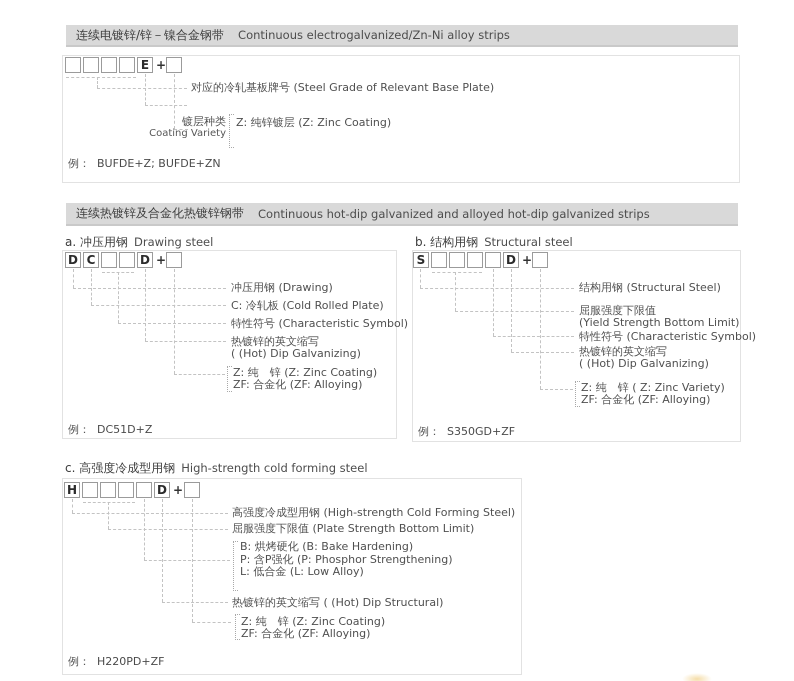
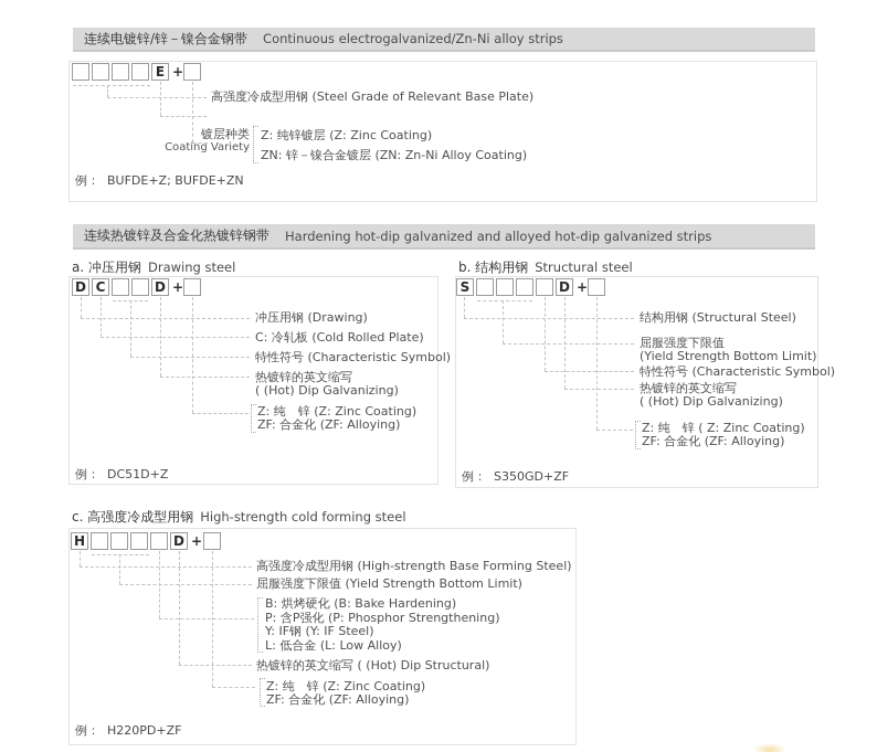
  连续电镀锌/锌－镍合金钢带
  Continuous electrogalvanized/Zn-Ni alloy strips
  E
  +
- 对应的冷轧基板牌号 (Steel Grade of Relevant Base Plate)
+ 高强度冷成型用钢 (Steel Grade of Relevant Base Plate)
  镀层种类
  Coating Variety
  Z: 纯锌镀层 (Z: Zinc Coating)
+ ZN: 锌－镍合金镀层 (ZN: Zn-Ni Alloy Coating)
  例： BUFDE+Z; BUFDE+ZN
  连续热镀锌及合金化热镀锌钢带
- Continuous hot-dip galvanized and alloyed hot-dip galvanized strips
+ Hardening hot-dip galvanized and alloyed hot-dip galvanized strips
  a. 冲压用钢 Drawing steel
  D
  C
  D
  +
  冲压用钢 (Drawing)
  C: 冷轧板 (Cold Rolled Plate)
  特性符号 (Characteristic Symbol)
  热镀锌的英文缩写
  ( (Hot) Dip Galvanizing)
  Z: 纯 锌 (Z: Zinc Coating)
  ZF: 合金化 (ZF: Alloying)
  例： DC51D+Z
  b. 结构用钢 Structural steel
  S
  D
  +
  结构用钢 (Structural Steel)
  屈服强度下限值
  (Yield Strength Bottom Limit)
  特性符号 (Characteristic Symbol)
  热镀锌的英文缩写
  ( (Hot) Dip Galvanizing)
- Z: 纯 锌 ( Z: Zinc Variety)
+ Z: 纯 锌 ( Z: Zinc Coating)
  ZF: 合金化 (ZF: Alloying)
  例： S350GD+ZF
  c. 高强度冷成型用钢 High-strength cold forming steel
  H
  D
  +
- 高强度冷成型用钢 (High-strength Cold Forming Steel)
+ 高强度冷成型用钢 (High-strength Base Forming Steel)
- 屈服强度下限值 (Plate Strength Bottom Limit)
+ 屈服强度下限值 (Yield Strength Bottom Limit)
  B: 烘烤硬化 (B: Bake Hardening)
  P: 含P强化 (P: Phosphor Strengthening)
+ Y: IF钢 (Y: IF Steel)
  L: 低合金 (L: Low Alloy)
  热镀锌的英文缩写 ( (Hot) Dip Structural)
  Z: 纯 锌 (Z: Zinc Coating)
  ZF: 合金化 (ZF: Alloying)
  例： H220PD+ZF
